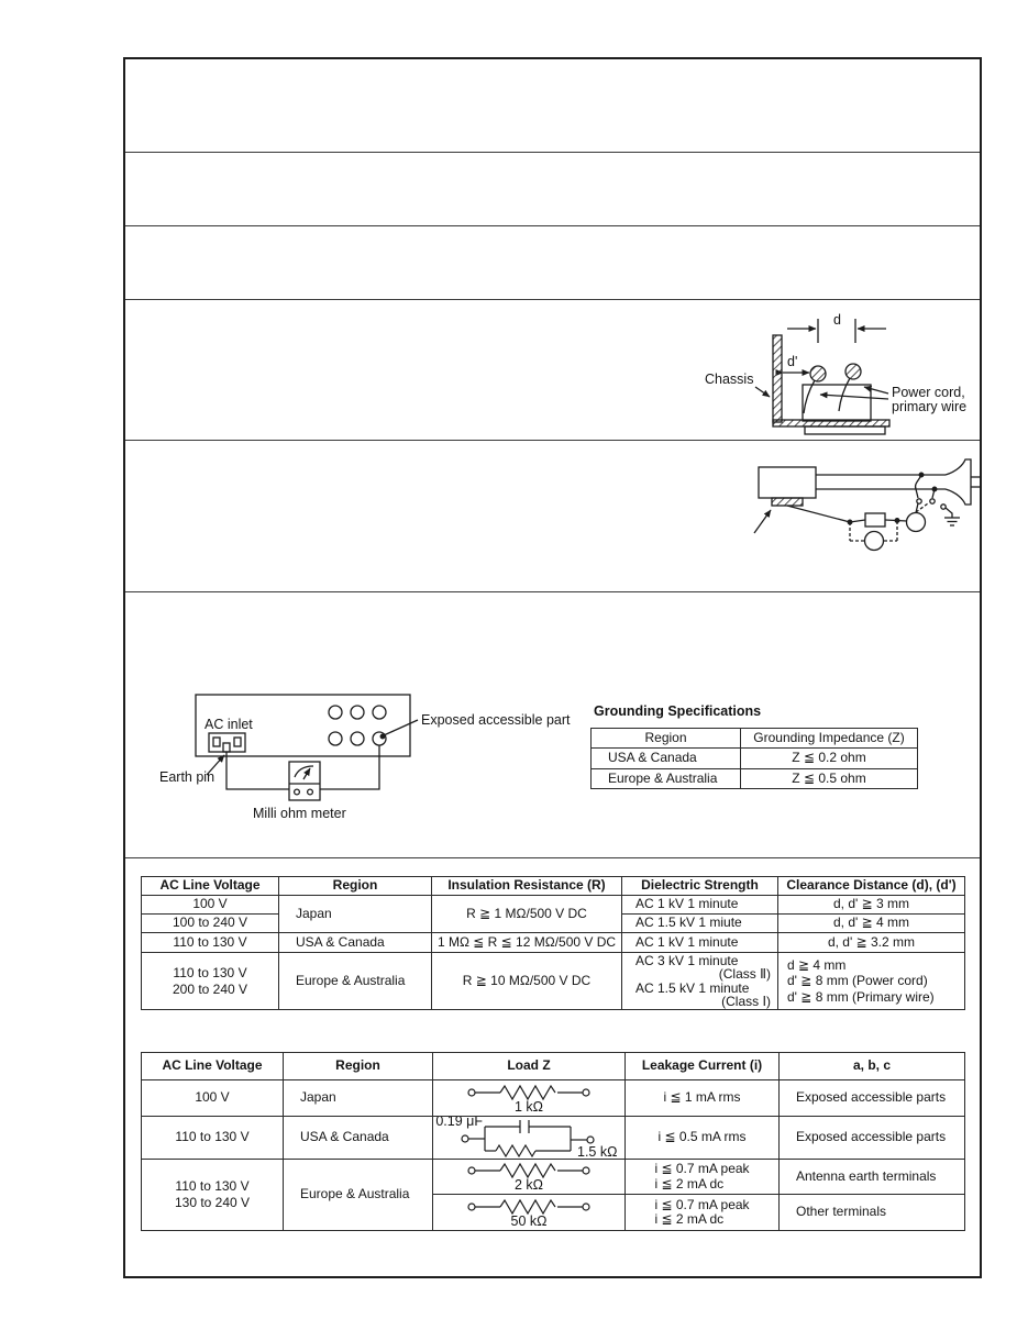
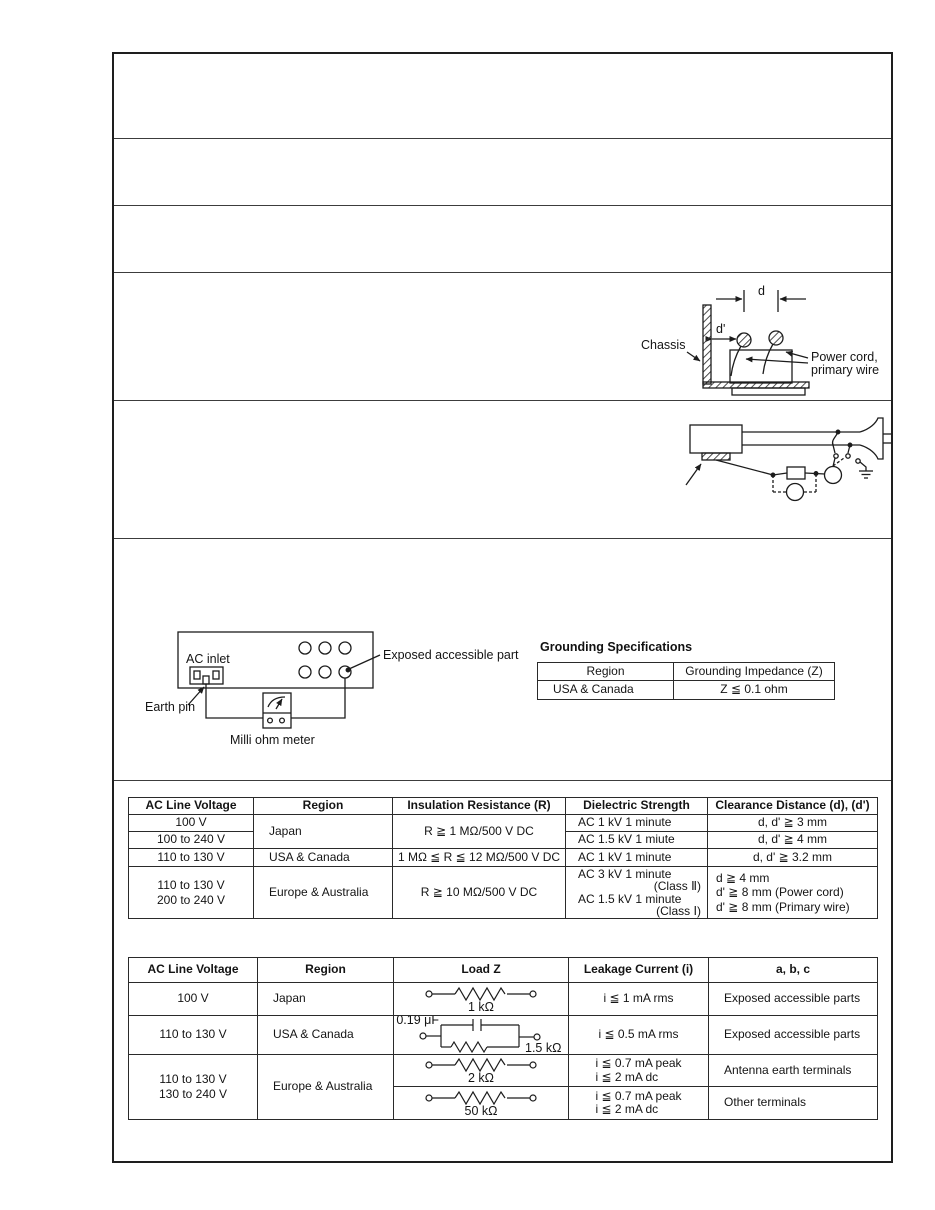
  d
  d'
  Chassis
  Power cord,
  primary wire
  AC inlet
  Earth pin
  Exposed accessible part
  Milli ohm meter
  Grounding Specifications
  Region	Grounding Impedance (Z)
- USA & Canada	Z ≦ 0.2 ohm
+ USA & Canada	Z ≦ 0.1 ohm
- Europe & Australia	Z ≦ 0.5 ohm
  AC Line Voltage	Region	Insulation Resistance (R)	Dielectric Strength	Clearance Distance (d), (d')
  100 V	Japan	R ≧ 1 MΩ/500 V DC	AC 1 kV 1 minute	d, d' ≧ 3 mm
  100 to 240 V	AC 1.5 kV 1 miute	d, d' ≧ 4 mm
  110 to 130 V	USA & Canada	1 MΩ ≦ R ≦ 12 MΩ/500 V DC	AC 1 kV 1 minute	d, d' ≧ 3.2 mm
  110 to 130 V 200 to 240 V	Europe & Australia	R ≧ 10 MΩ/500 V DC	AC 3 kV 1 minute (Class Ⅱ) AC 1.5 kV 1 minute (Class Ⅰ)	d ≧ 4 mm d' ≧ 8 mm (Power cord) d' ≧ 8 mm (Primary wire)
  AC Line Voltage	Region	Load Z	Leakage Current (i)	a, b, c
  100 V	Japan	1 kΩ	i ≦ 1 mA rms	Exposed accessible parts
  110 to 130 V	USA & Canada	0.19 μF 1.5 kΩ	i ≦ 0.5 mA rms	Exposed accessible parts
  110 to 130 V 130 to 240 V	Europe & Australia	2 kΩ	i ≦ 0.7 mA peak i ≦ 2 mA dc	Antenna earth terminals
  50 kΩ	i ≦ 0.7 mA peak i ≦ 2 mA dc	Other terminals
